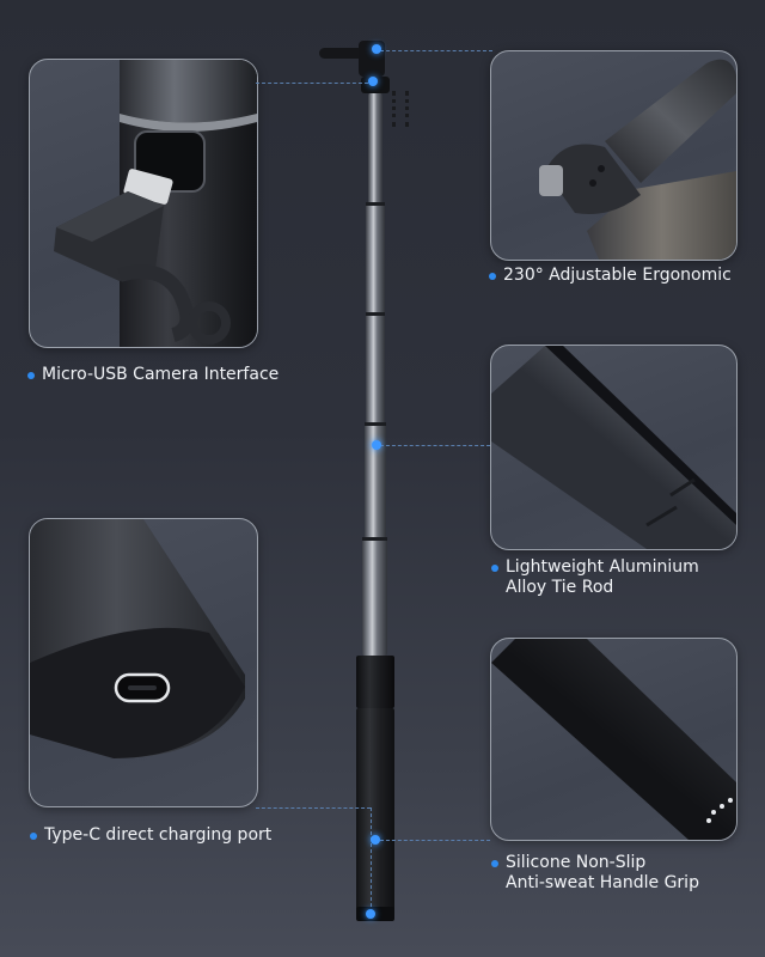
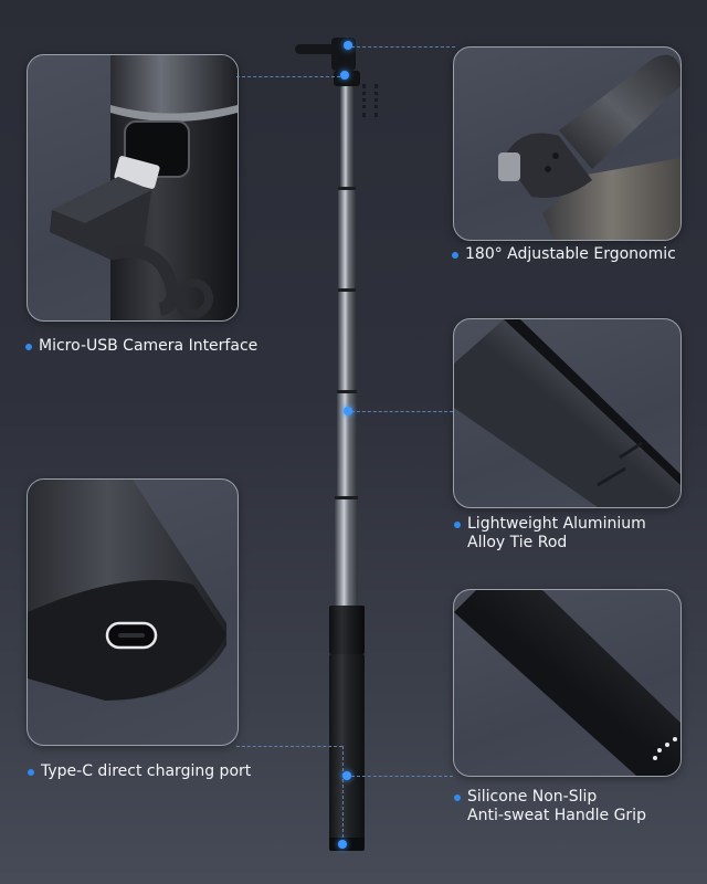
  Micro-USB Camera Interface
- 230° Adjustable Ergonomic
+ 180° Adjustable Ergonomic
  Lightweight Aluminium
  Alloy Tie Rod
  Type-C direct charging port
  Silicone Non-Slip
  Anti-sweat Handle Grip
